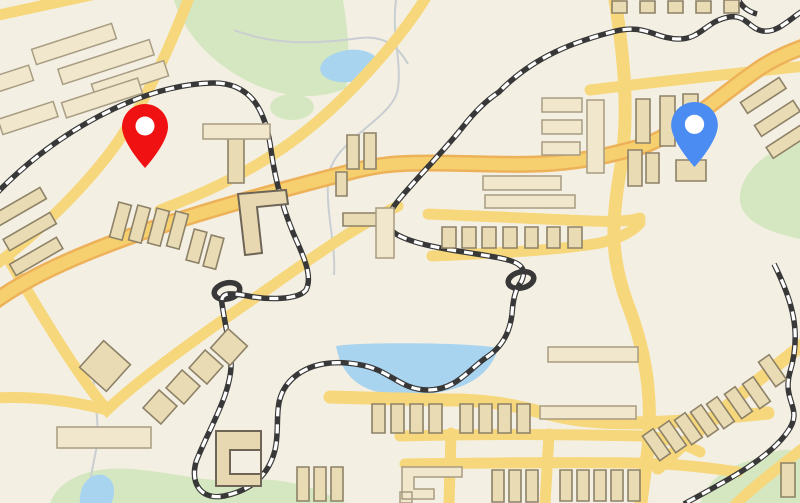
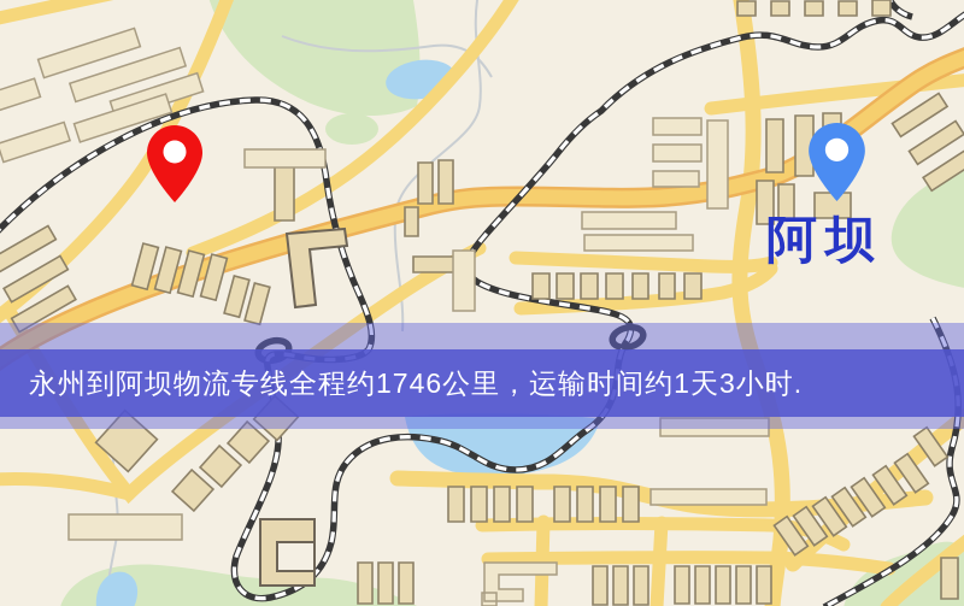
+ 阿坝
+ 永州到阿坝物流专线全程约1746公里，运输时间约1天3小时.
